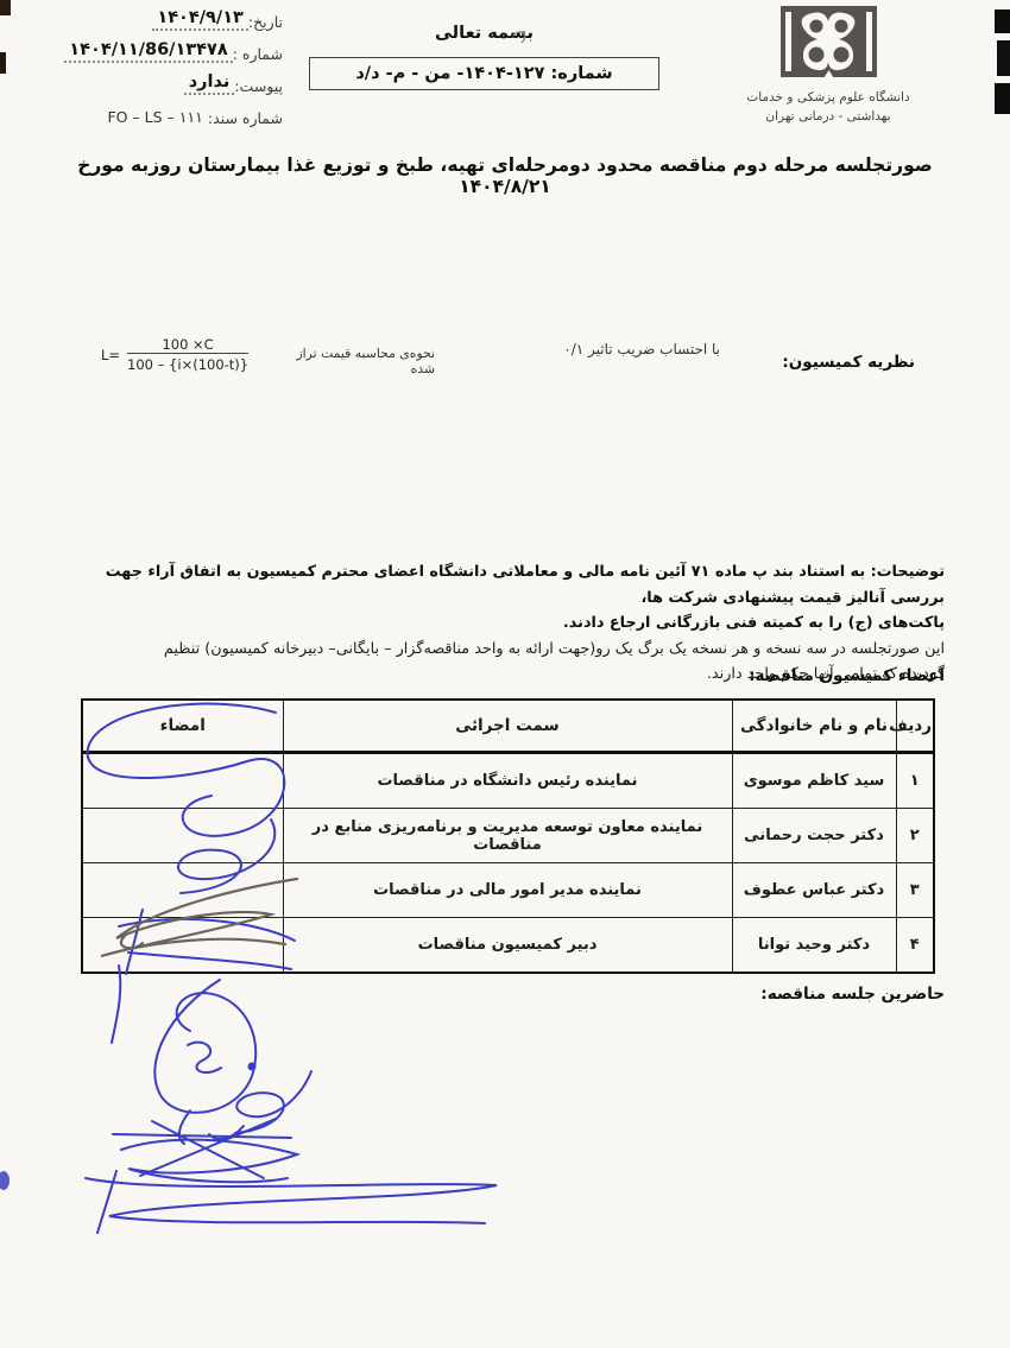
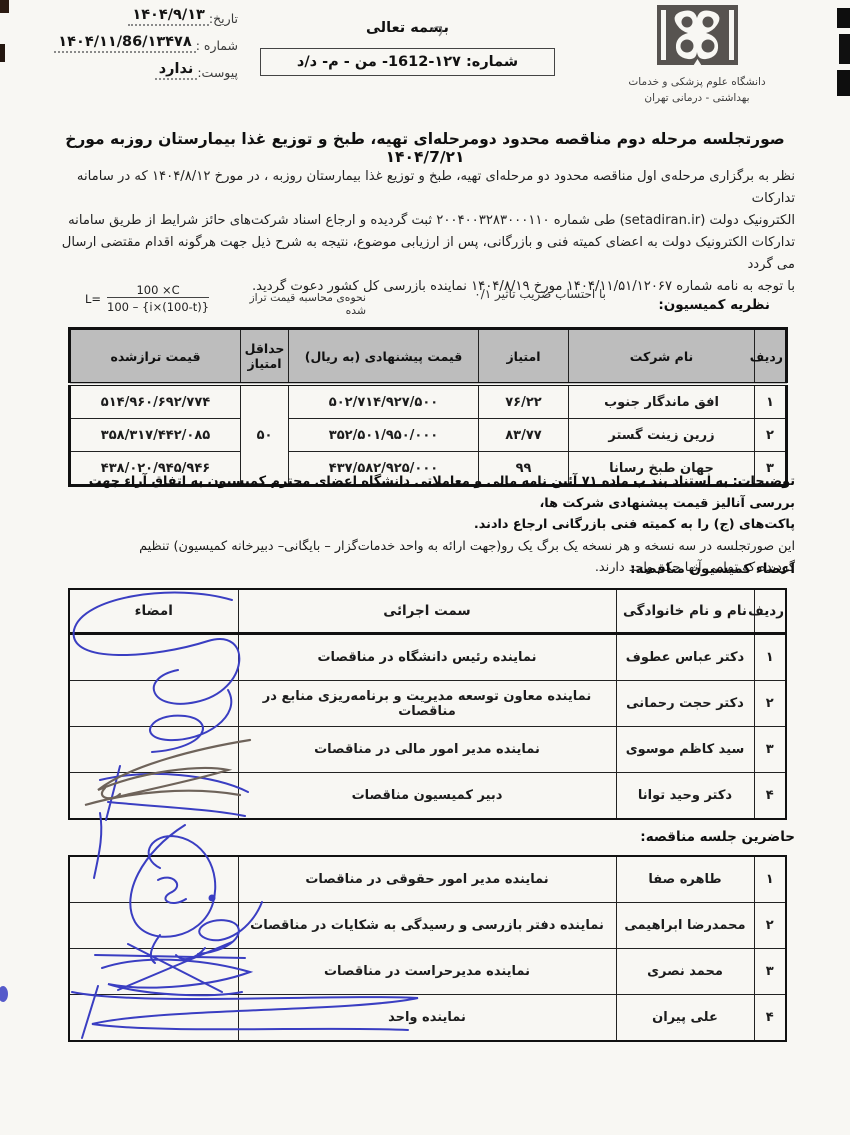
  تاریخ:
  ۱۴۰۴/۹/۱۳
  شماره :
  ۱۴۰۴/۱۱/86/۱۳۴۷۸
  پیوست:
  ندارد
- شماره سند:
- FO – LS – ۱۱۱
  بسمه تعالی
- شماره: ۱۲۷-۱۴۰۴- من - م- د/د
+ شماره: ۱۲۷-1612- من - م- د/د
  دانشگاه علوم پزشکی و خدمات
  بهداشتی - درمانی تهران
- صورتجلسه مرحله دوم مناقصه محدود دومرحله‌ای تهیه، طبخ و توزیع غذا بیمارستان روزبه مورخ ۱۴۰۴/۸/۲۱
+ صورتجلسه مرحله دوم مناقصه محدود دومرحله‌ای تهیه، طبخ و توزیع غذا بیمارستان روزبه مورخ ۱۴۰۴/7/۲۱
+ نظر به برگزاری مرحله‌ی اول مناقصه محدود دو مرحله‌ای تهیه، طبخ و توزیع غذا بیمارستان روزبه ، در مورخ ۱۴۰۴/۸/۱۲ که در سامانه تدارکات
+ الکترونیک دولت (setadiran.ir) طی شماره ۲۰۰۴۰۰۳۲۸۳۰۰۰۱۱۰ ثبت گردیده و ارجاع اسناد شرکت‌های حائز شرایط از طریق سامانه
+ تدارکات الکترونیک دولت به اعضای کمیته فنی و بازرگانی، پس از ارزیابی موضوع، نتیجه به شرح ذیل جهت هرگونه اقدام مقتضی ارسال
+ می گردد
+ با توجه به نامه شماره ۱۴۰۴/۱۱/۵۱/۱۲۰۶۷ مورخ ۱۴۰۴/۸/۱۹ نماینده بازرسی کل کشور دعوت گردید.
  نظریه کمیسیون:
  با احتساب ضریب تاثیر ۰/۱
  نحوه‌ی محاسبه قیمت تراز شده
  L=
  100 ×C
  100 – {i×(100-t)}
+ ردیف	نام شرکت	امتیاز	قیمت پیشنهادی (به ریال)	حداقل امتیاز	قیمت ترازشده
+ ۱	افق ماندگار جنوب	۷۶/۲۲	۵۰۲/۷۱۴/۹۲۷/۵۰۰	۵۰	۵۱۴/۹۶۰/۶۹۲/۷۷۴
+ ۲	زرین زینت گستر	۸۳/۷۷	۳۵۲/۵۰۱/۹۵۰/۰۰۰	۳۵۸/۳۱۷/۴۴۲/۰۸۵
+ ۳	جهان طبخ رسانا	۹۹	۴۳۷/۵۸۲/۹۲۵/۰۰۰	۴۳۸/۰۲۰/۹۴۵/۹۴۶
  توضیحات: به استناد بند پ ماده ۷۱ آئین نامه مالی و معاملاتی دانشگاه اعضای محترم کمیسیون به اتفاق آراء جهت بررسی آنالیز قیمت پیشنهادی شرکت ها،
  پاکت‌های (ج) را به کمیته فنی بازرگانی ارجاع دادند.
- این صورتجلسه در سه نسخه و هر نسخه یک برگ یک رو(جهت ارائه به واحد مناقصه‌گزار – بایگانی– دبیرخانه کمیسیون) تنظیم
+ این صورتجلسه در سه نسخه و هر نسخه یک برگ یک رو(جهت ارائه به واحد خدمات‌گزار – بایگانی– دبیرخانه کمیسیون) تنظیم
  گردیده که تمامی آنها حکم واحد دارند.
  اعضاء کمیسیون مناقصه:
  ردیف	نام و نام خانوادگی	سمت اجرائی	امضاء
- ۱	سید کاظم موسوی	نماینده رئیس دانشگاه در مناقصات
+ ۱	دکتر عباس عطوف	نماینده رئیس دانشگاه در مناقصات
  ۲	دکتر حجت رحمانی	نماینده معاون توسعه مدیریت و برنامه‌ریزی منابع در مناقصات
- ۳	دکتر عباس عطوف	نماینده مدیر امور مالی در مناقصات
+ ۳	سید کاظم موسوی	نماینده مدیر امور مالی در مناقصات
  ۴	دکتر وحید توانا	دبیر کمیسیون مناقصات
  حاضرین جلسه مناقصه:
+ ۱	طاهره صفا	نماینده مدیر امور حقوقی در مناقصات
+ ۲	محمدرضا ابراهیمی	نماینده دفتر بازرسی و رسیدگی به شکایات در مناقصات
+ ۳	محمد نصری	نماینده مدیرحراست در مناقصات
+ ۴	علی پیران	نماینده واحد
